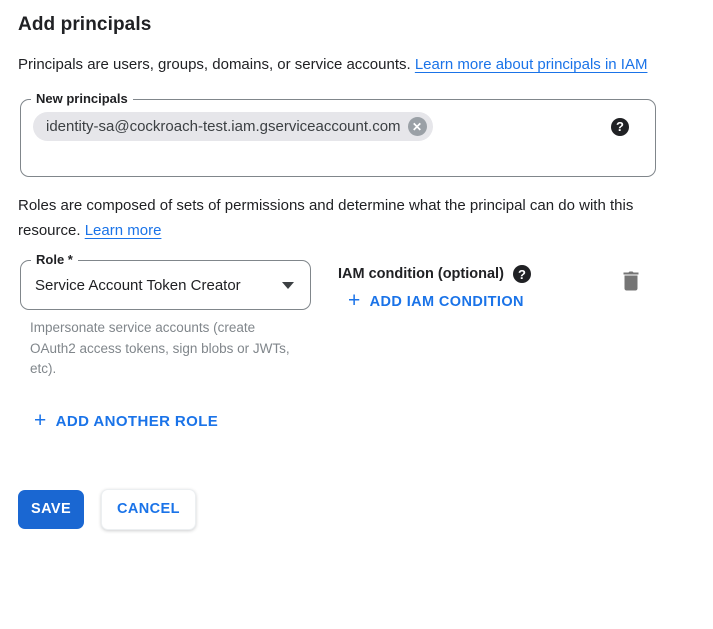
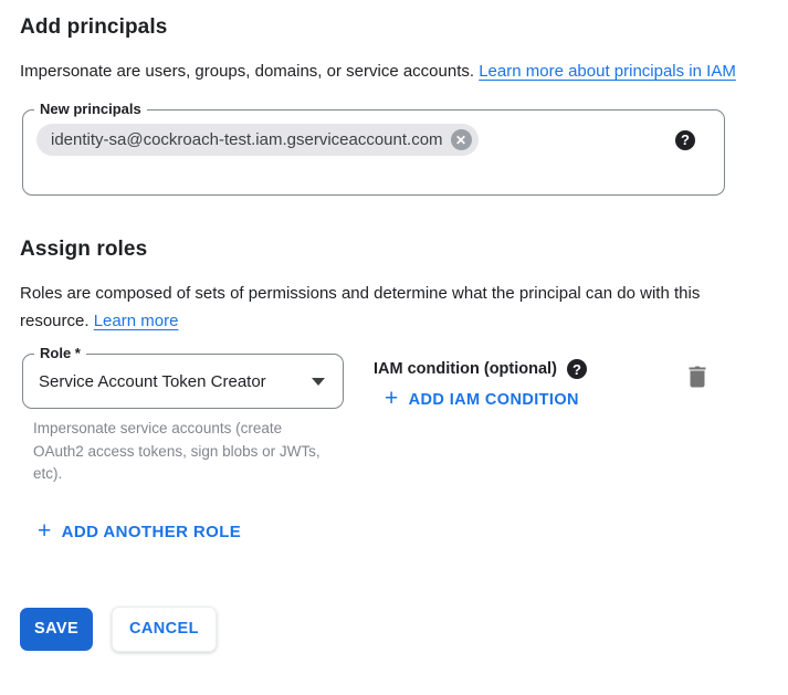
  Add principals
- Principals are users, groups, domains, or service accounts. Learn more about principals in IAM
+ Impersonate are users, groups, domains, or service accounts. Learn more about principals in IAM
  New principals
  identity-sa@cockroach-test.iam.gserviceaccount.com
  ✕
  ?
+ Assign roles
  Roles are composed of sets of permissions and determine what the principal can do with this resource. Learn more
  Role *
  Service Account Token Creator
  Impersonate service accounts (create OAuth2 access tokens, sign blobs or JWTs, etc).
  IAM condition (optional)
  ?
  +
  ADD IAM CONDITION
  +
  ADD ANOTHER ROLE
  SAVE
  CANCEL
